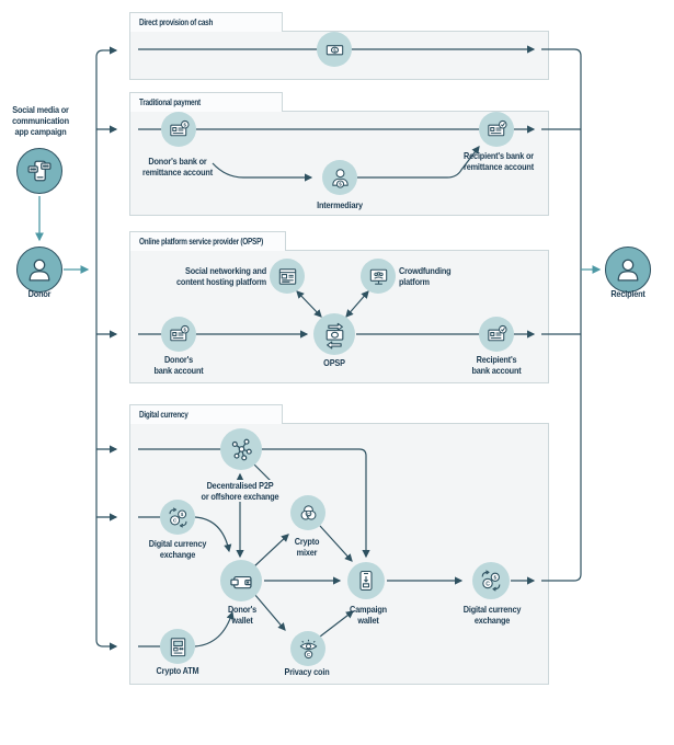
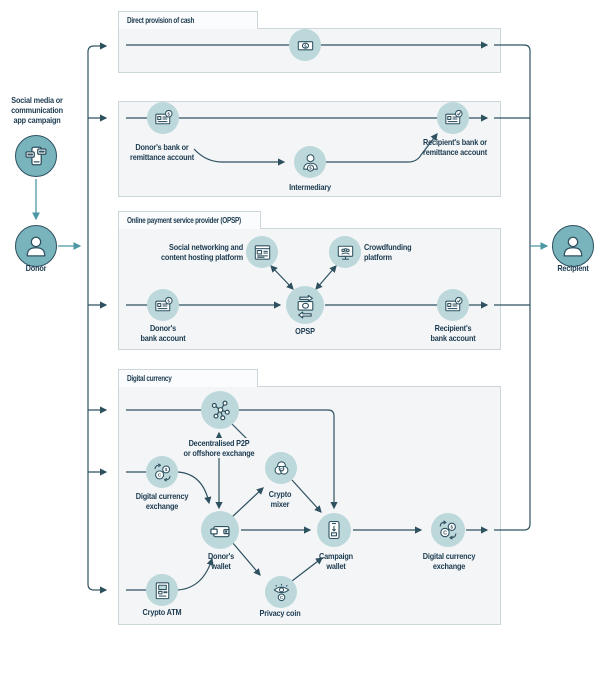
  Direct provision of cash
- Traditional payment
- Online platform service provider (OPSP)
+ Online payment service provider (OPSP)
  Digital currency
  Social media or
  communication
  app campaign
  Donor
  Recipient
  Donor's bank or
  remittance account
  Intermediary
  Recipient's bank or
  remittance account
  Social networking and
  content hosting platform
  Crowdfunding
  platform
  Donor's
  bank account
  OPSP
  Recipient's
  bank account
  Decentralised P2P
  or offshore exchange
  Digital currency
  exchange
  Crypto
  mixer
  Donor's
  wallet
  Crypto ATM
  Privacy coin
  Campaign
  wallet
  Digital currency
  exchange
